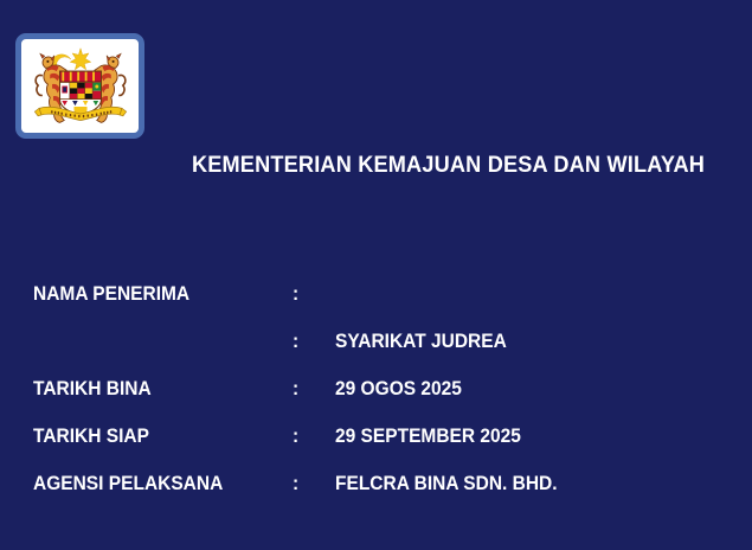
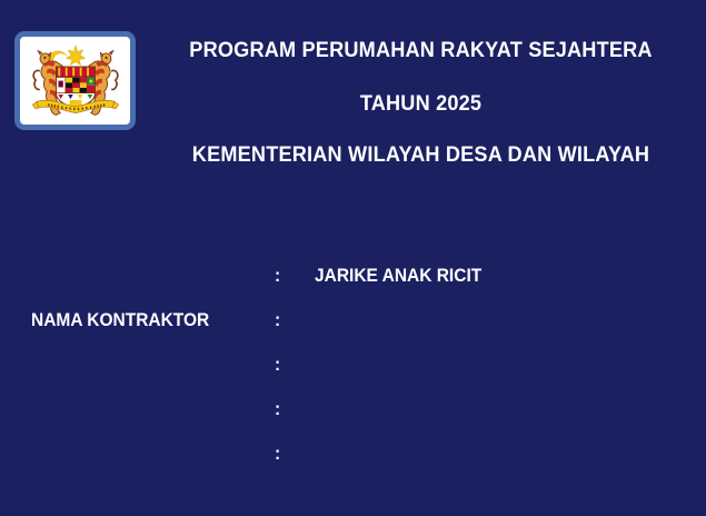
+ PROGRAM PERUMAHAN RAKYAT SEJAHTERA
+ TAHUN 2025
- KEMENTERIAN KEMAJUAN DESA DAN WILAYAH
+ KEMENTERIAN WILAYAH DESA DAN WILAYAH
- NAMA PENERIMA
  :
+ JARIKE ANAK RICIT
+ NAMA KONTRAKTOR
  :
- SYARIKAT JUDREA
- TARIKH BINA
  :
- 29 OGOS 2025
- TARIKH SIAP
  :
- 29 SEPTEMBER 2025
- AGENSI PELAKSANA
  :
- FELCRA BINA SDN. BHD.
